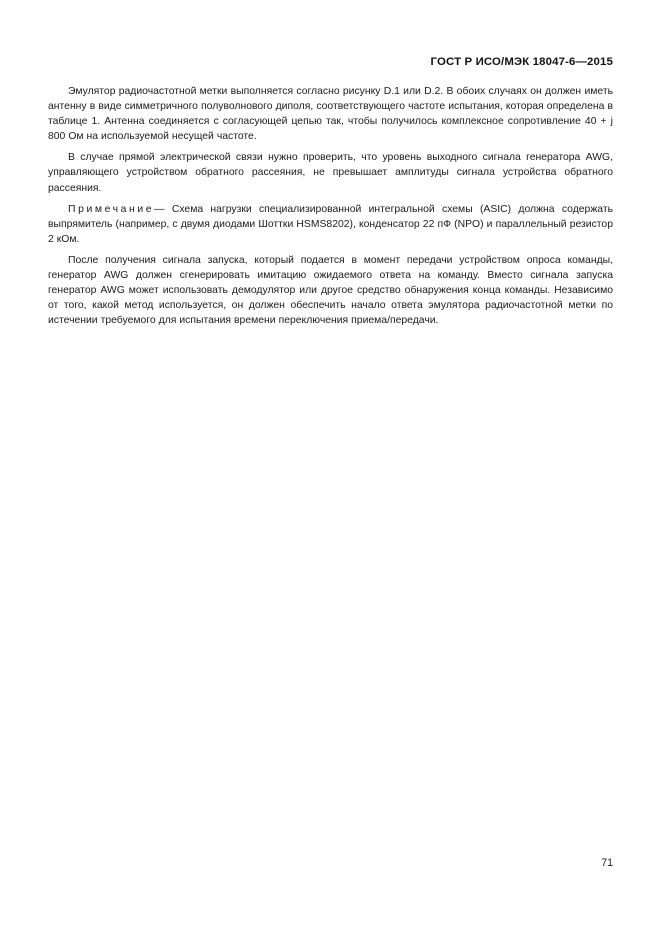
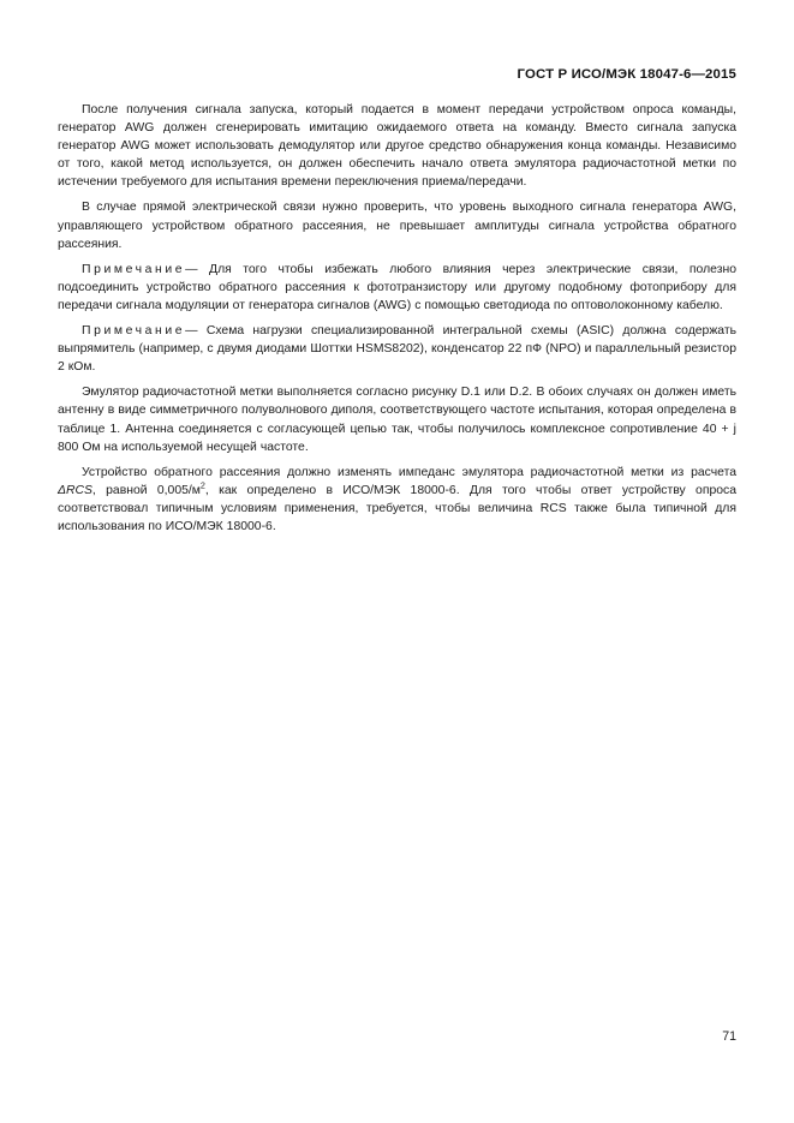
  ГОСТ Р ИСО/МЭК 18047-6—2015
- Эмулятор радиочастотной метки выполняется согласно рисунку D.1 или D.2. В обоих случаях он должен иметь антенну в виде симметричного полуволнового диполя, соответствующего частоте испытания, которая определена в таблице 1. Антенна соединяется с согласующей цепью так, чтобы получилось комплексное сопротивление 40 + j 800 Ом на используемой несущей частоте.
+ После получения сигнала запуска, который подается в момент передачи устройством опроса команды, генератор AWG должен сгенерировать имитацию ожидаемого ответа на команду. Вместо сигнала запуска генератор AWG может использовать демодулятор или другое средство обнаружения конца команды. Независимо от того, какой метод используется, он должен обеспечить начало ответа эмулятора радиочастотной метки по истечении требуемого для испытания времени переключения приема/передачи.
  В случае прямой электрической связи нужно проверить, что уровень выходного сигнала генератора AWG, управляющего устройством обратного рассеяния, не превышает амплитуды сигнала устройства обратного рассеяния.
+ Примечание— Для того чтобы избежать любого влияния через электрические связи, полезно подсоединить устройство обратного рассеяния к фототранзистору или другому подобному фотоприбору для передачи сигнала модуляции от генератора сигналов (AWG) с помощью светодиода по оптоволоконному кабелю.
  Примечание— Схема нагрузки специализированной интегральной схемы (ASIC) должна содержать выпрямитель (например, с двумя диодами Шоттки HSMS8202), конденсатор 22 пФ (NPO) и параллельный резистор 2 кОм.
- После получения сигнала запуска, который подается в момент передачи устройством опроса команды, генератор AWG должен сгенерировать имитацию ожидаемого ответа на команду. Вместо сигнала запуска генератор AWG может использовать демодулятор или другое средство обнаружения конца команды. Независимо от того, какой метод используется, он должен обеспечить начало ответа эмулятора радиочастотной метки по истечении требуемого для испытания времени переключения приема/передачи.
+ Эмулятор радиочастотной метки выполняется согласно рисунку D.1 или D.2. В обоих случаях он должен иметь антенну в виде симметричного полуволнового диполя, соответствующего частоте испытания, которая определена в таблице 1. Антенна соединяется с согласующей цепью так, чтобы получилось комплексное сопротивление 40 + j 800 Ом на используемой несущей частоте.
+ Устройство обратного рассеяния должно изменять импеданс эмулятора радиочастотной метки из расчета ΔRCS, равной 0,005/м2, как определено в ИСО/МЭК 18000-6. Для того чтобы ответ устройству опроса соответствовал типичным условиям применения, требуется, чтобы величина RCS также была типичной для использования по ИСО/МЭК 18000-6.
  71
